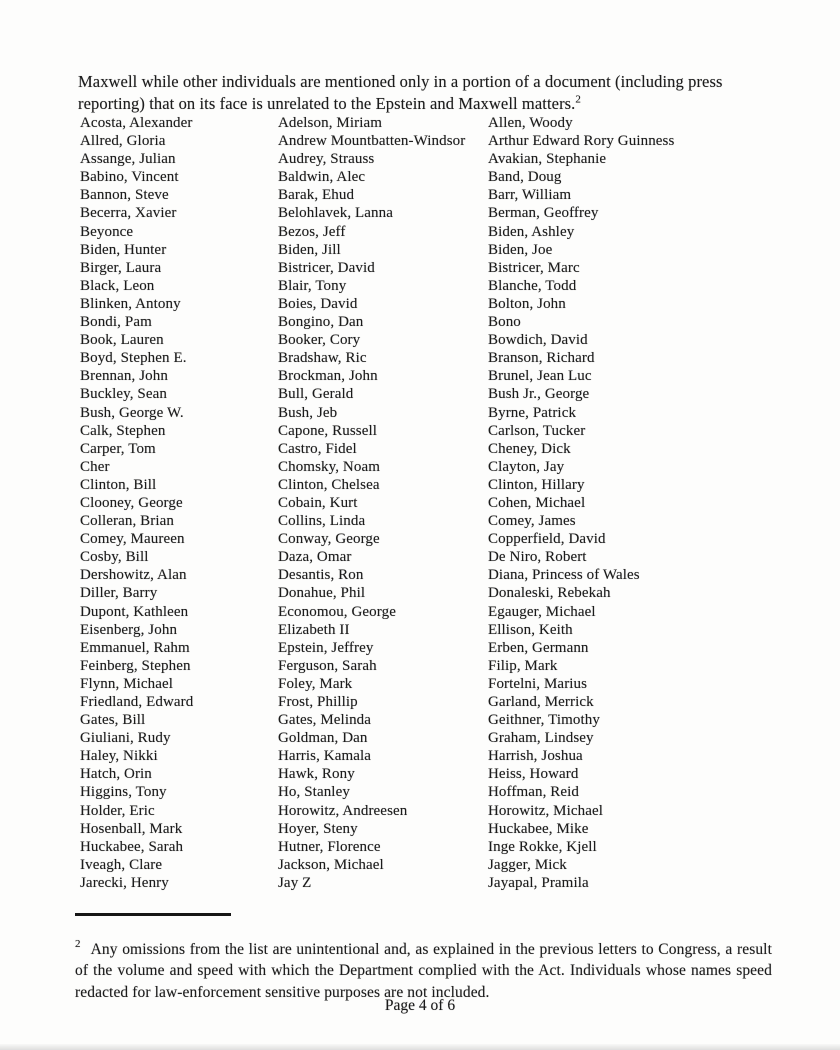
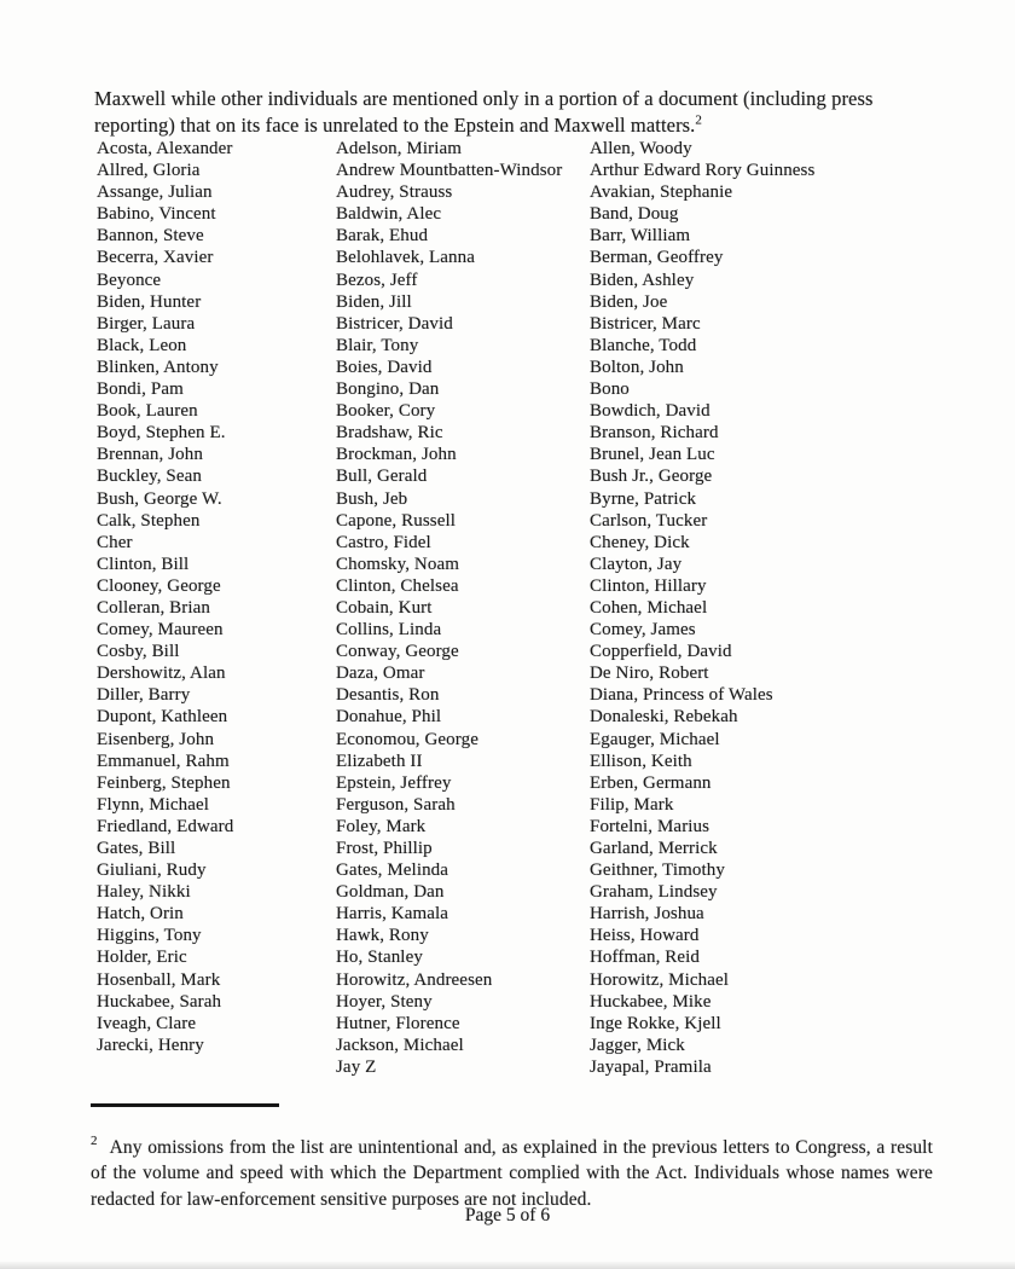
  Maxwell while other individuals are mentioned only in a portion of a document (including press
  reporting) that on its face is unrelated to the Epstein and Maxwell matters.2
  Acosta, Alexander
  Allred, Gloria
  Assange, Julian
  Babino, Vincent
  Bannon, Steve
  Becerra, Xavier
  Beyonce
  Biden, Hunter
  Birger, Laura
  Black, Leon
  Blinken, Antony
  Bondi, Pam
  Book, Lauren
  Boyd, Stephen E.
  Brennan, John
  Buckley, Sean
  Bush, George W.
  Calk, Stephen
- Carper, Tom
  Cher
  Clinton, Bill
  Clooney, George
  Colleran, Brian
  Comey, Maureen
  Cosby, Bill
  Dershowitz, Alan
  Diller, Barry
  Dupont, Kathleen
  Eisenberg, John
  Emmanuel, Rahm
  Feinberg, Stephen
  Flynn, Michael
  Friedland, Edward
  Gates, Bill
  Giuliani, Rudy
  Haley, Nikki
  Hatch, Orin
  Higgins, Tony
  Holder, Eric
  Hosenball, Mark
  Huckabee, Sarah
  Iveagh, Clare
  Jarecki, Henry
  Adelson, Miriam
  Andrew Mountbatten-Windsor
  Audrey, Strauss
  Baldwin, Alec
  Barak, Ehud
  Belohlavek, Lanna
  Bezos, Jeff
  Biden, Jill
  Bistricer, David
  Blair, Tony
  Boies, David
  Bongino, Dan
  Booker, Cory
  Bradshaw, Ric
  Brockman, John
  Bull, Gerald
  Bush, Jeb
  Capone, Russell
  Castro, Fidel
  Chomsky, Noam
  Clinton, Chelsea
  Cobain, Kurt
  Collins, Linda
  Conway, George
  Daza, Omar
  Desantis, Ron
  Donahue, Phil
  Economou, George
  Elizabeth II
  Epstein, Jeffrey
  Ferguson, Sarah
  Foley, Mark
  Frost, Phillip
  Gates, Melinda
  Goldman, Dan
  Harris, Kamala
  Hawk, Rony
  Ho, Stanley
  Horowitz, Andreesen
  Hoyer, Steny
  Hutner, Florence
  Jackson, Michael
  Jay Z
  Allen, Woody
  Arthur Edward Rory Guinness
  Avakian, Stephanie
  Band, Doug
  Barr, William
  Berman, Geoffrey
  Biden, Ashley
  Biden, Joe
  Bistricer, Marc
  Blanche, Todd
  Bolton, John
  Bono
  Bowdich, David
  Branson, Richard
  Brunel, Jean Luc
  Bush Jr., George
  Byrne, Patrick
  Carlson, Tucker
  Cheney, Dick
  Clayton, Jay
  Clinton, Hillary
  Cohen, Michael
  Comey, James
  Copperfield, David
  De Niro, Robert
  Diana, Princess of Wales
  Donaleski, Rebekah
  Egauger, Michael
  Ellison, Keith
  Erben, Germann
  Filip, Mark
  Fortelni, Marius
  Garland, Merrick
  Geithner, Timothy
  Graham, Lindsey
  Harrish, Joshua
  Heiss, Howard
  Hoffman, Reid
  Horowitz, Michael
  Huckabee, Mike
  Inge Rokke, Kjell
  Jagger, Mick
  Jayapal, Pramila
- 2 Any omissions from the list are unintentional and, as explained in the previous letters to Congress, a result of the volume and speed with which the Department complied with the Act. Individuals whose names speed redacted for law-enforcement sensitive purposes are not included.
+ 2 Any omissions from the list are unintentional and, as explained in the previous letters to Congress, a result of the volume and speed with which the Department complied with the Act. Individuals whose names were redacted for law-enforcement sensitive purposes are not included.
- Page 4 of 6
+ Page 5 of 6
